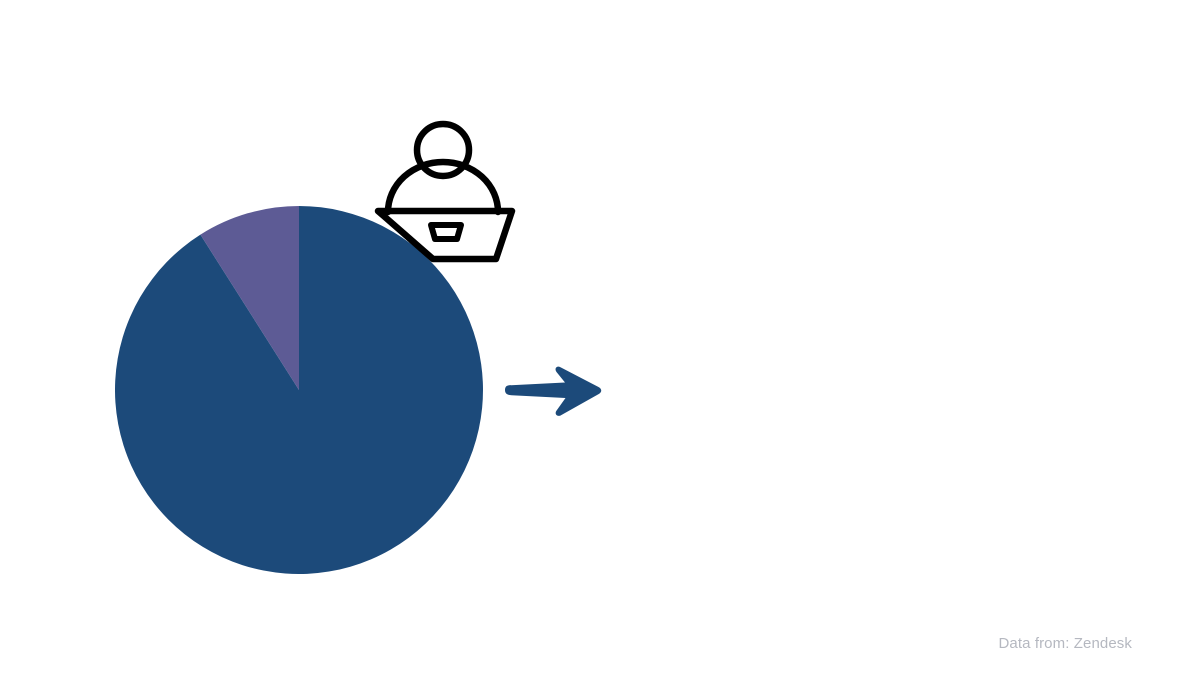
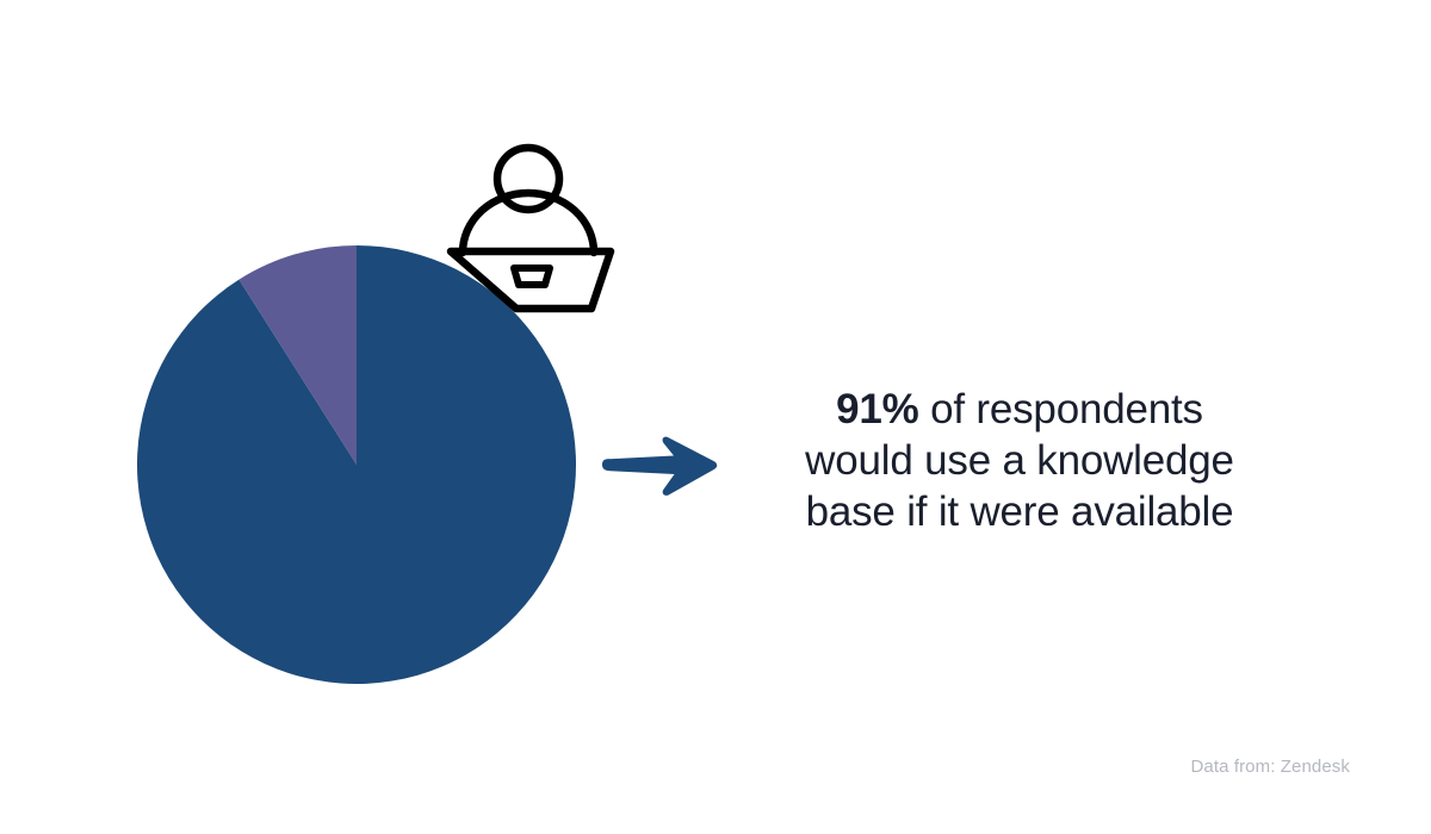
+ 91% of respondents
+ would use a knowledge
+ base if it were available
  Data from: Zendesk
